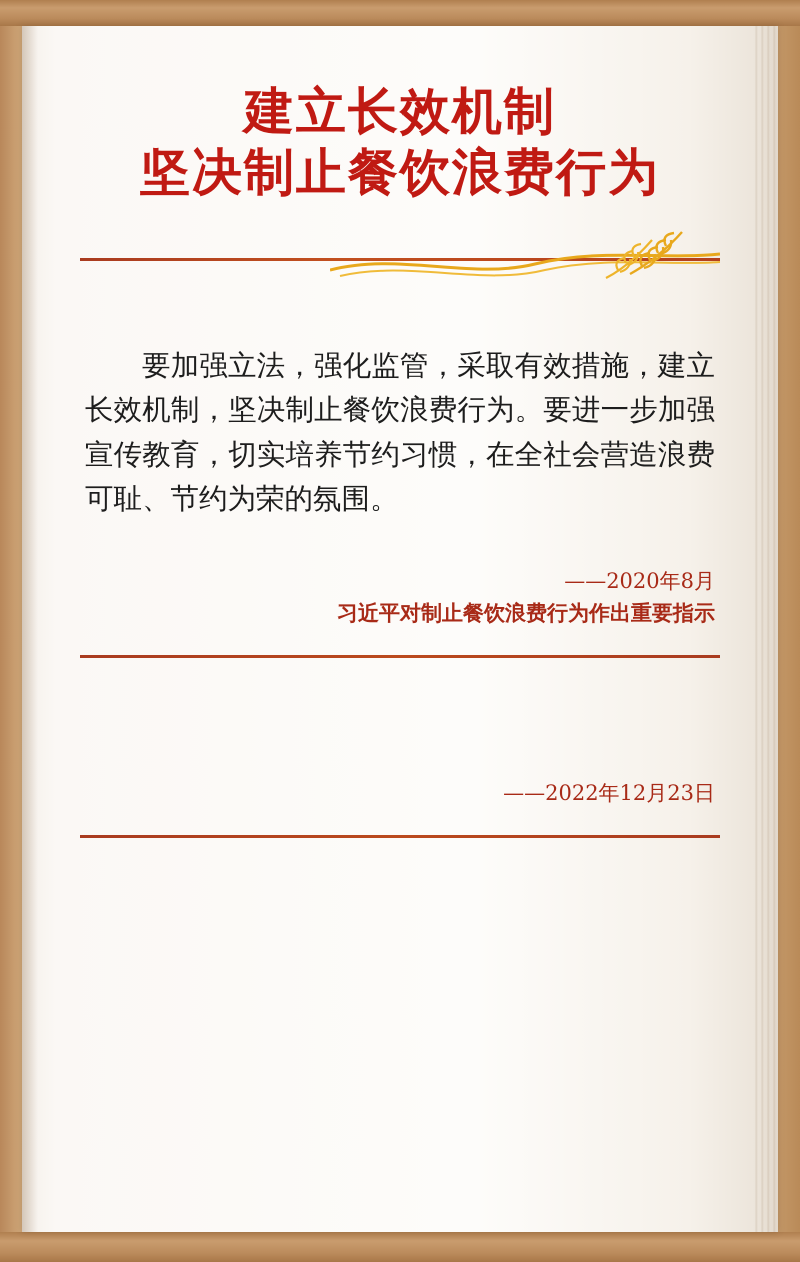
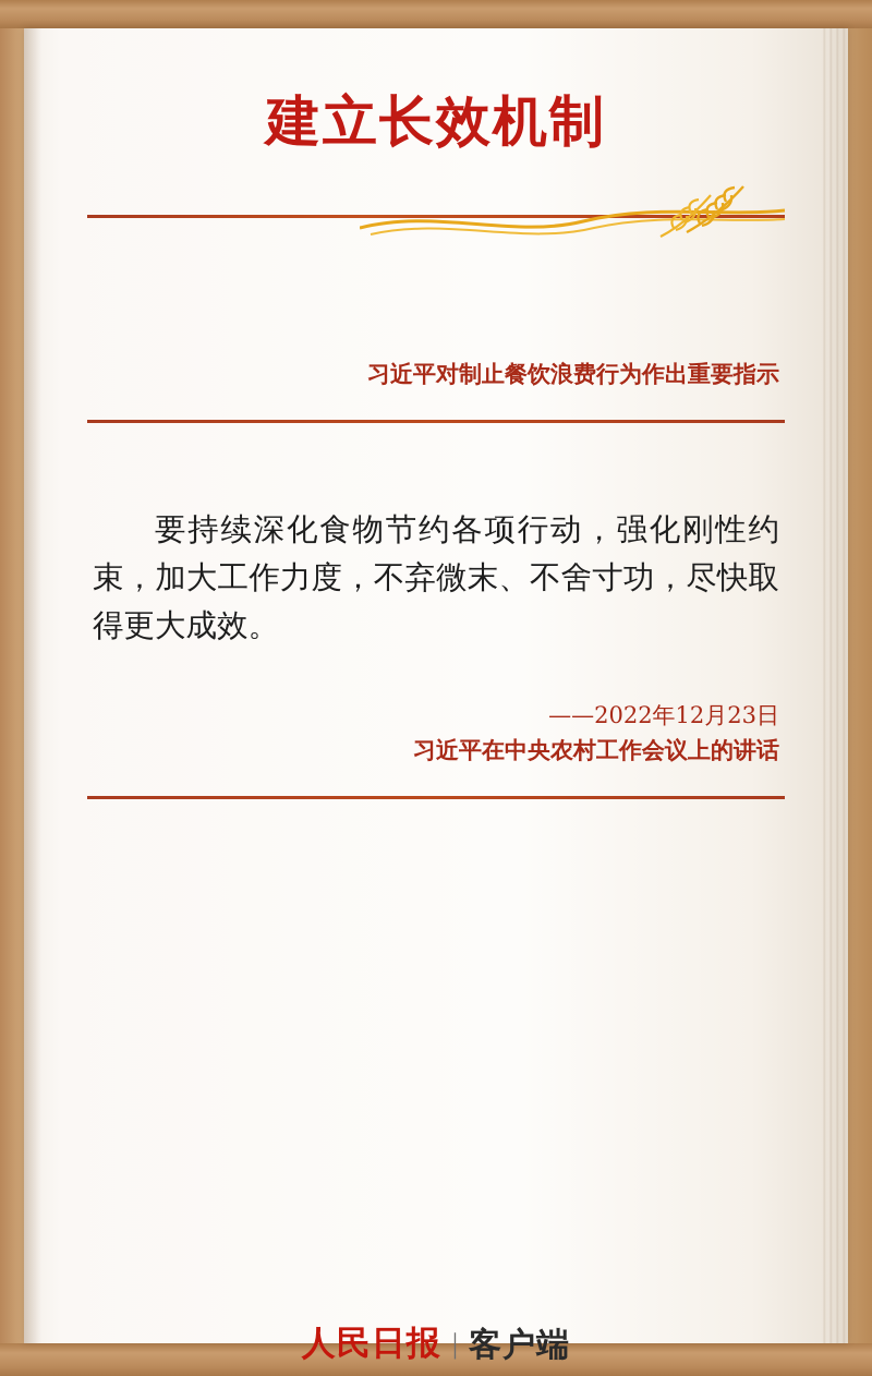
  建立长效机制
- 坚决制止餐饮浪费行为
- 要加强立法，强化监管，采取有效措施，建立长效机制，坚决制止餐饮浪费行为。要进一步加强宣传教育，切实培养节约习惯，在全社会营造浪费可耻、节约为荣的氛围。
- ——2020年8月
  习近平对制止餐饮浪费行为作出重要指示
+ 要持续深化食物节约各项行动，强化刚性约束，加大工作力度，不弃微末、不舍寸功，尽快取得更大成效。
  ——2022年12月23日
+ 习近平在中央农村工作会议上的讲话
+ 人民日报
+ |
+ 客户端
